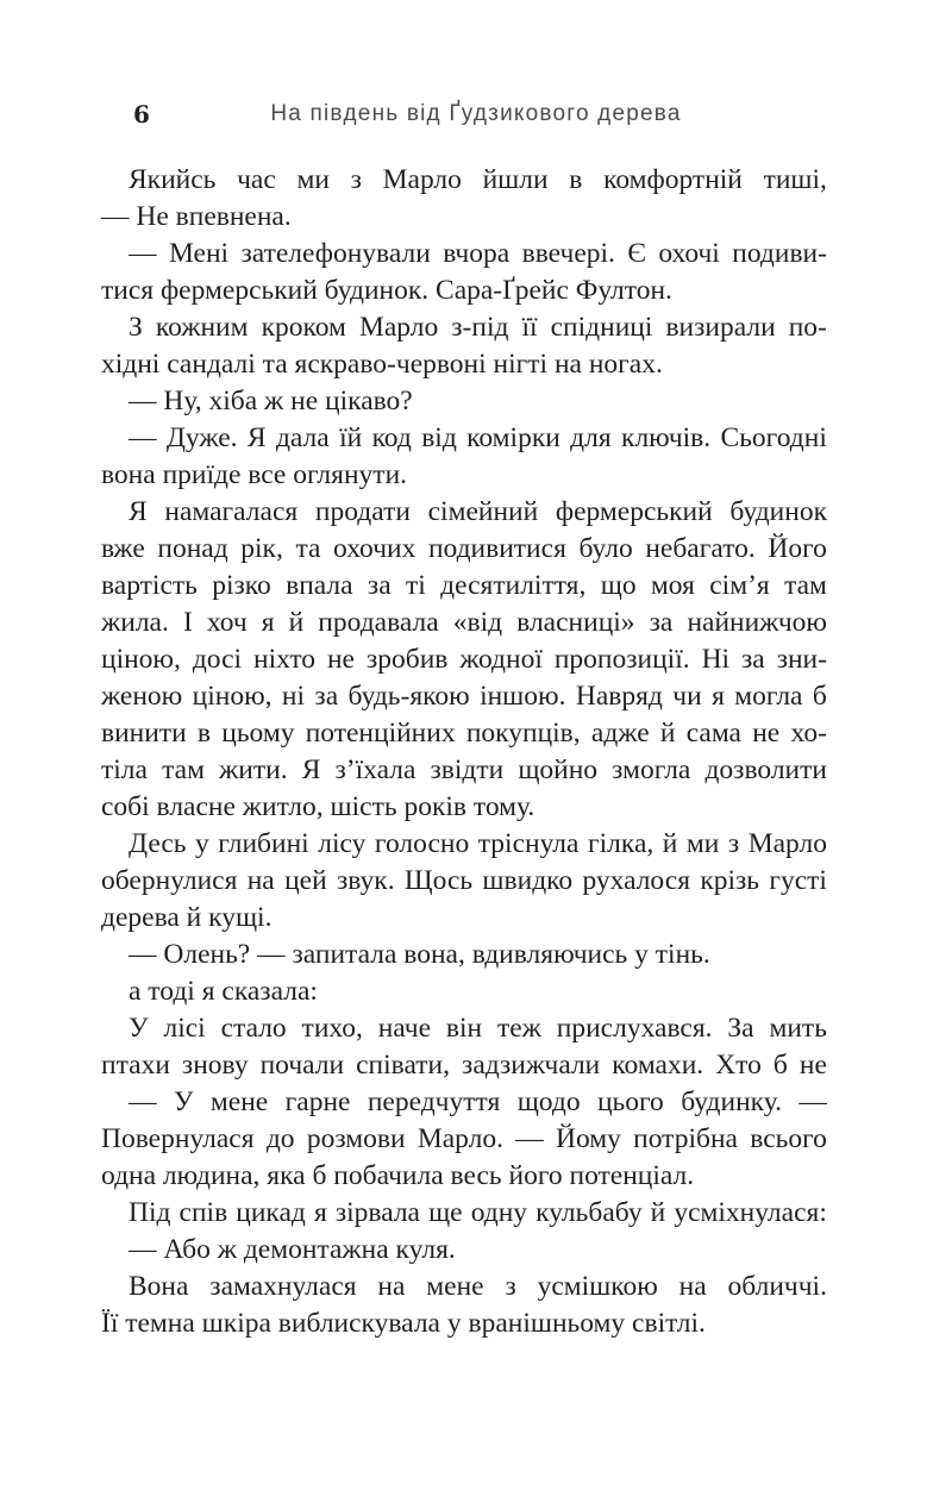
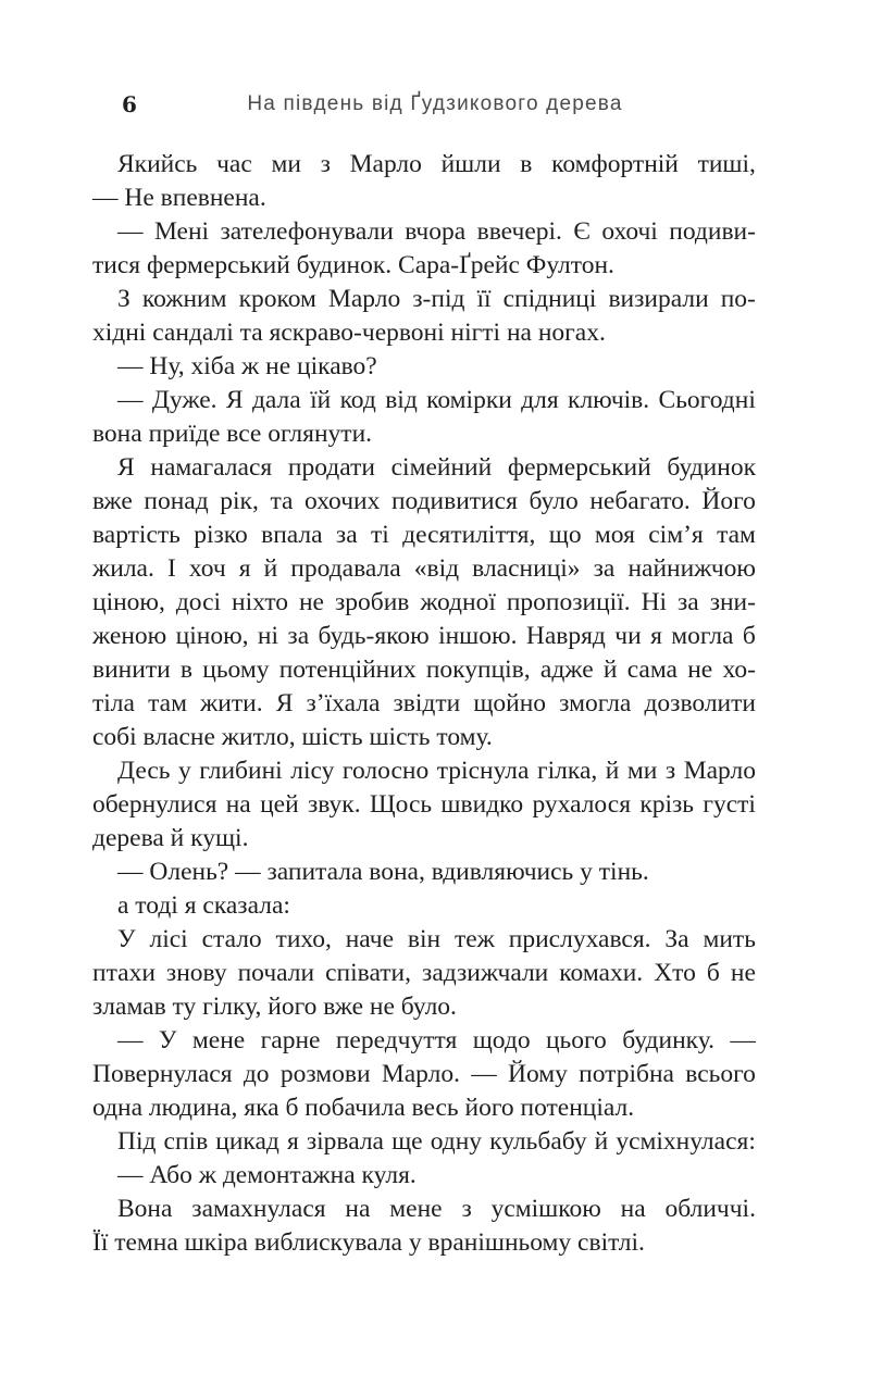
  6
  На південь від Ґудзикового дерева
  Якийсь
  час
  ми
  з
  Марло
  йшли
  в
  комфортній
  тиші,
  — Не впевнена.
  —
  Мені
  зателефонували
  вчора
  ввечері.
  Є
  охочі
  подиви-
  тися фермерський будинок. Сара-Ґрейс Фултон.
  З
  кожним
  кроком
  Марло
  з-під
  її
  спідниці
  визирали
  по-
  хідні сандалі та яскраво-червоні нігті на ногах.
  — Ну, хіба ж не цікаво?
  —
  Дуже.
  Я
  дала
  їй
  код
  від
  комірки
  для
  ключів.
  Сьогодні
  вона приїде все оглянути.
  Я
  намагалася
  продати
  сімейний
  фермерський
  будинок
  вже
  понад
  рік,
  та
  охочих
  подивитися
  було
  небагато.
  Його
  вартість
  різко
  впала
  за
  ті
  десятиліття,
  що
  моя
  сім’я
  там
  жила.
  І
  хоч
  я
  й
  продавала
  «від
  власниці»
  за
  найнижчою
  ціною,
  досі
  ніхто
  не
  зробив
  жодної
  пропозиції.
  Ні
  за
  зни-
  женою
  ціною,
  ні
  за
  будь-якою
  іншою.
  Навряд
  чи
  я
  могла
  б
  винити
  в
  цьому
  потенційних
  покупців,
  адже
  й
  сама
  не
  хо-
  тіла
  там
  жити.
  Я
  з’їхала
  звідти
  щойно
  змогла
  дозволити
- собі власне житло, шість років тому.
+ собі власне житло, шість шість тому.
  Десь
  у
  глибині
  лісу
  голосно
  тріснула
  гілка,
  й
  ми
  з
  Марло
  обернулися
  на
  цей
  звук.
  Щось
  швидко
  рухалося
  крізь
  густі
  дерева й кущі.
  — Олень? — запитала вона, вдивляючись у тінь.
  а тоді я сказала:
  У
  лісі
  стало
  тихо,
  наче
  він
  теж
  прислухався.
  За
  мить
  птахи
  знову
  почали
  співати,
  задзижчали
  комахи.
  Хто
  б
  не
+ зламав ту гілку, його вже не було.
  —
  У
  мене
  гарне
  передчуття
  щодо
  цього
  будинку.
  —
  Повернулася
  до
  розмови
  Марло.
  —
  Йому
  потрібна
  всього
  одна людина, яка б побачила весь його потенціал.
  Під
  спів
  цикад
  я
  зірвала
  ще
  одну
  кульбабу
  й
  усміхнулася:
  — Або ж демонтажна куля.
  Вона
  замахнулася
  на
  мене
  з
  усмішкою
  на
  обличчі.
  Її темна шкіра виблискувала у вранішньому світлі.
